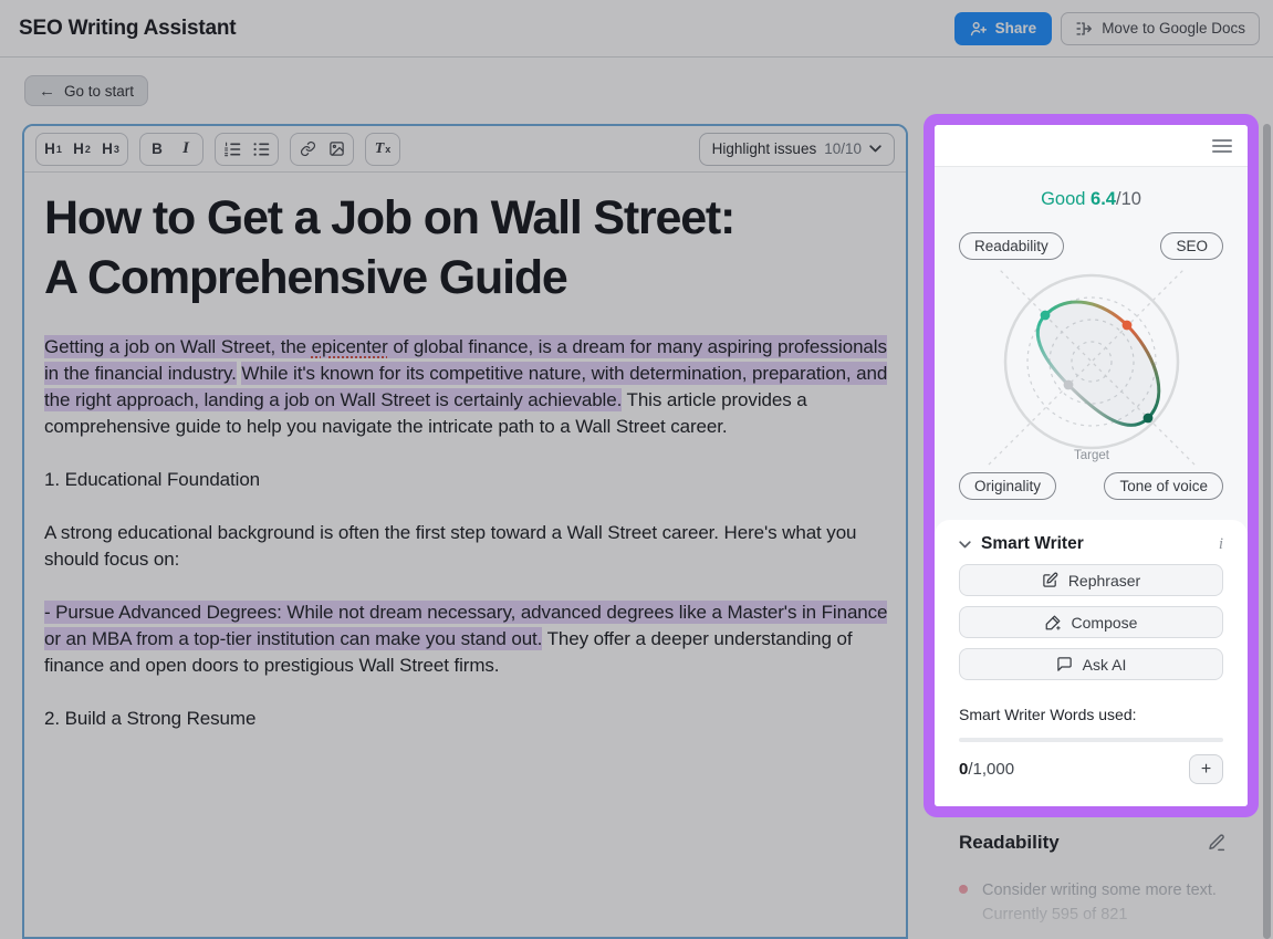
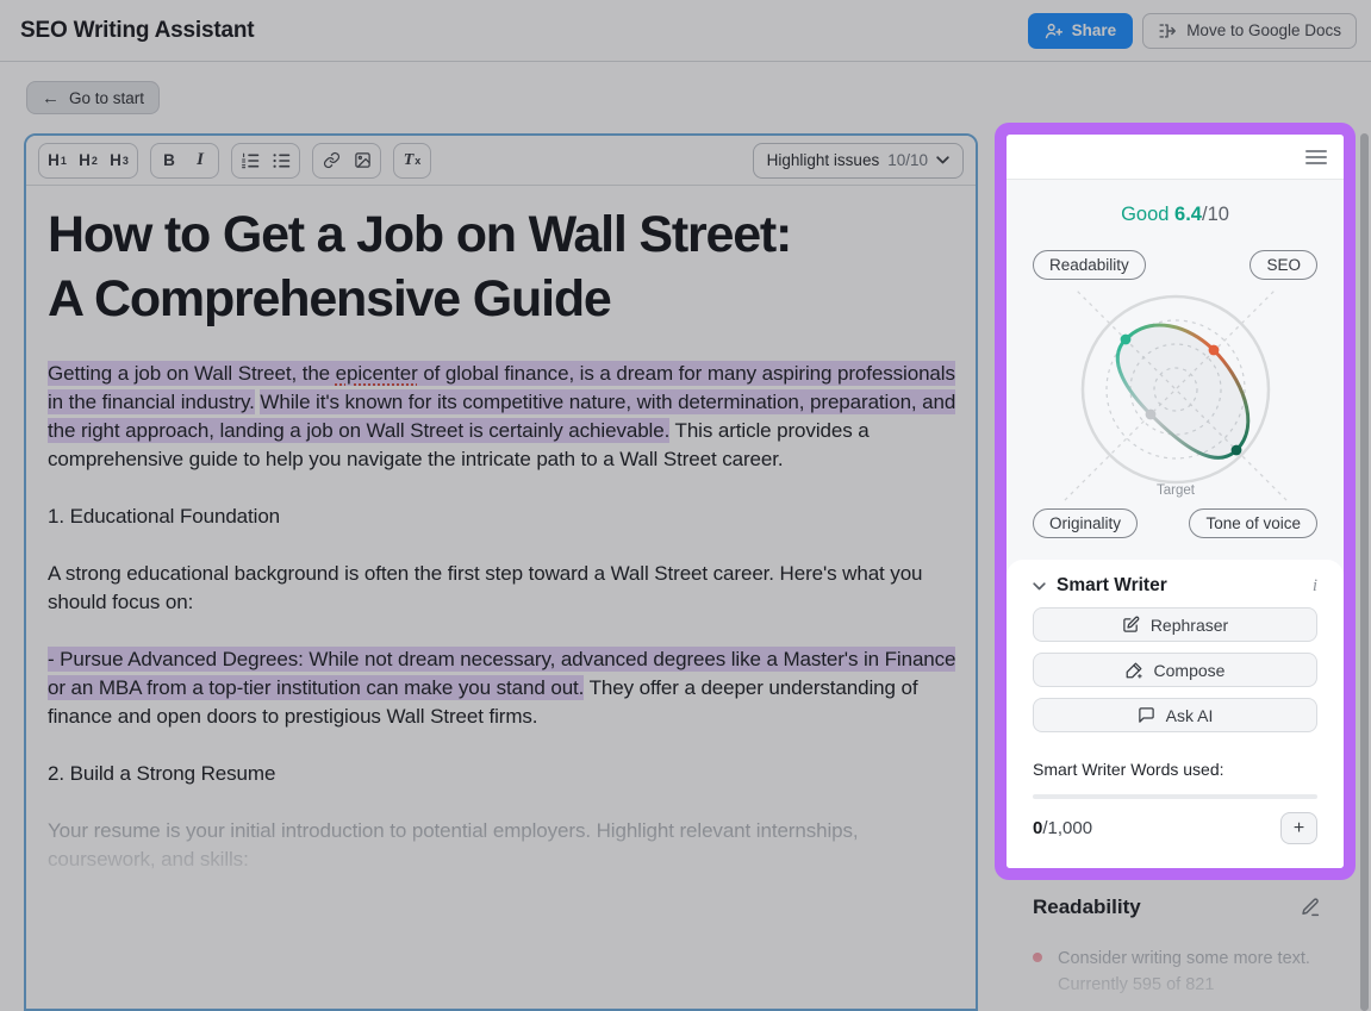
  SEO Writing Assistant
  Share
  Move to Google Docs
  ←
  Go to start
  H
  1
  H
  2
  H
  3
  B
  I
  T
  x
  Highlight issues
  10/10
  How to Get a Job on Wall Street:
  A Comprehensive Guide
  Getting a job on Wall Street, the epicenter of global finance, is a dream for many aspiring professionals in the financial industry. While it's known for its competitive nature, with determination, preparation, and the right approach, landing a job on Wall Street is certainly achievable. This article provides a comprehensive guide to help you navigate the intricate path to a Wall Street career.
  1. Educational Foundation
  A strong educational background is often the first step toward a Wall Street career. Here's what you should focus on:
  - Pursue Advanced Degrees: While not dream necessary, advanced degrees like a Master's in Finance or an MBA from a top-tier institution can make you stand out. They offer a deeper understanding of finance and open doors to prestigious Wall Street firms.
  2. Build a Strong Resume
+ Your resume is your initial introduction to potential employers. Highlight relevant internships, coursework, and skills:
  Good 6.4/10
  Readability
  SEO
  Target
  Originality
  Tone of voice
  Smart Writer
  i
  Rephraser
  Compose
  Ask AI
  Smart Writer Words used:
  0/1,000
  +
  Readability
  Consider writing some more text. Currently 595 of 821
